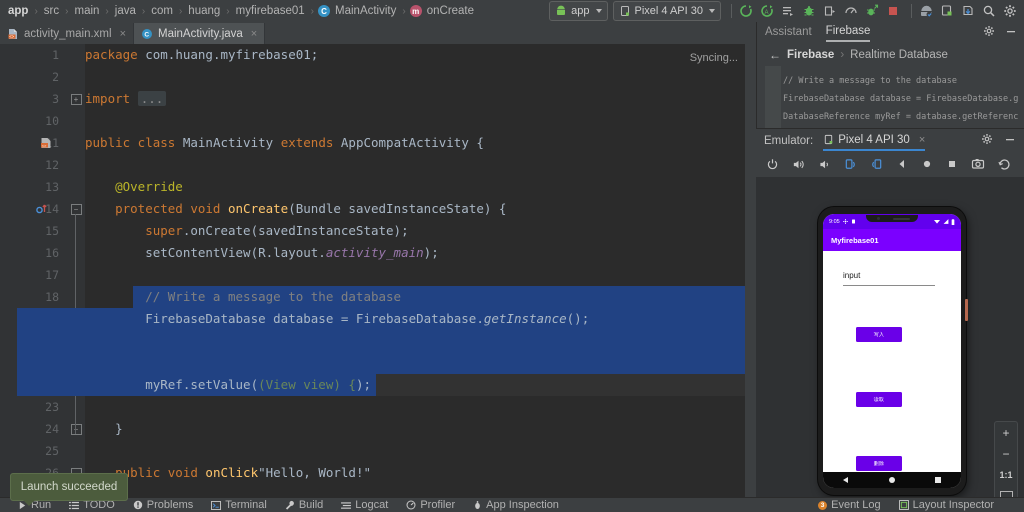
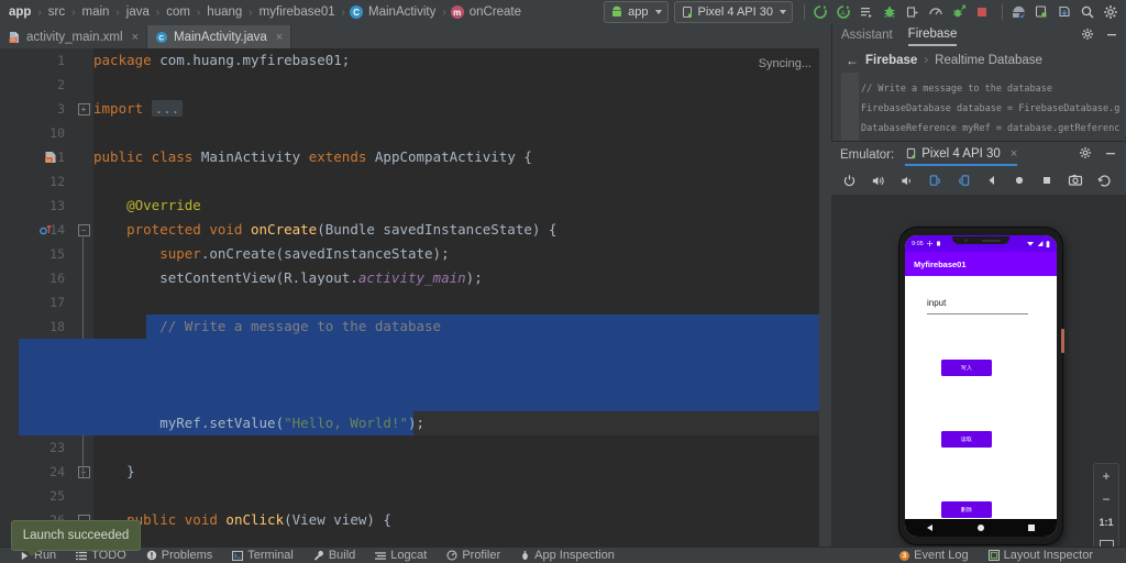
  app
  ›
  src
  ›
  main
  ›
  java
  ›
  com
  ›
  huang
  ›
  myfirebase01
  ›
  C
  MainActivity
  ›
  m
  onCreate
  app
  Pixel 4 API 30
  activity_main.xml
  ×
  MainActivity.java
  ×
  1
  2
  3
  10
  12
  13
  14
  15
  16
  17
  18
  23
  24
  25
  +
  −
  package com.huang.myfirebase01;
  import ...
  public class MainActivity extends AppCompatActivity {
  @Override
  protected void onCreate(Bundle savedInstanceState) {
  super.onCreate(savedInstanceState);
  setContentView(R.layout.activity_main);
  // Write a message to the database
- FirebaseDatabase database = FirebaseDatabase.getInstance();
- myRef.setValue((View view) {);
+ myRef.setValue("Hello, World!");
  }
- blic void onClick"Hello, World!"
+ blic void onClick(View view) {
  Syncing...
  Assistant
  Firebase
  ←
  Firebase
  ›
  Realtime Database
  // Write a message to the database
  FirebaseDatabase database = FirebaseDatabase.g
  DatabaseReference myRef = database.getReferenc
  Emulator:
  Pixel 4 API 30
  ×
  Myfirebase01
  input
  +
  −
  1:1
  Launch succeeded
  TODO
  Problems
  Terminal
  Build
  Logcat
  Profiler
  App Inspection
  Event Log
  Layout Inspector
